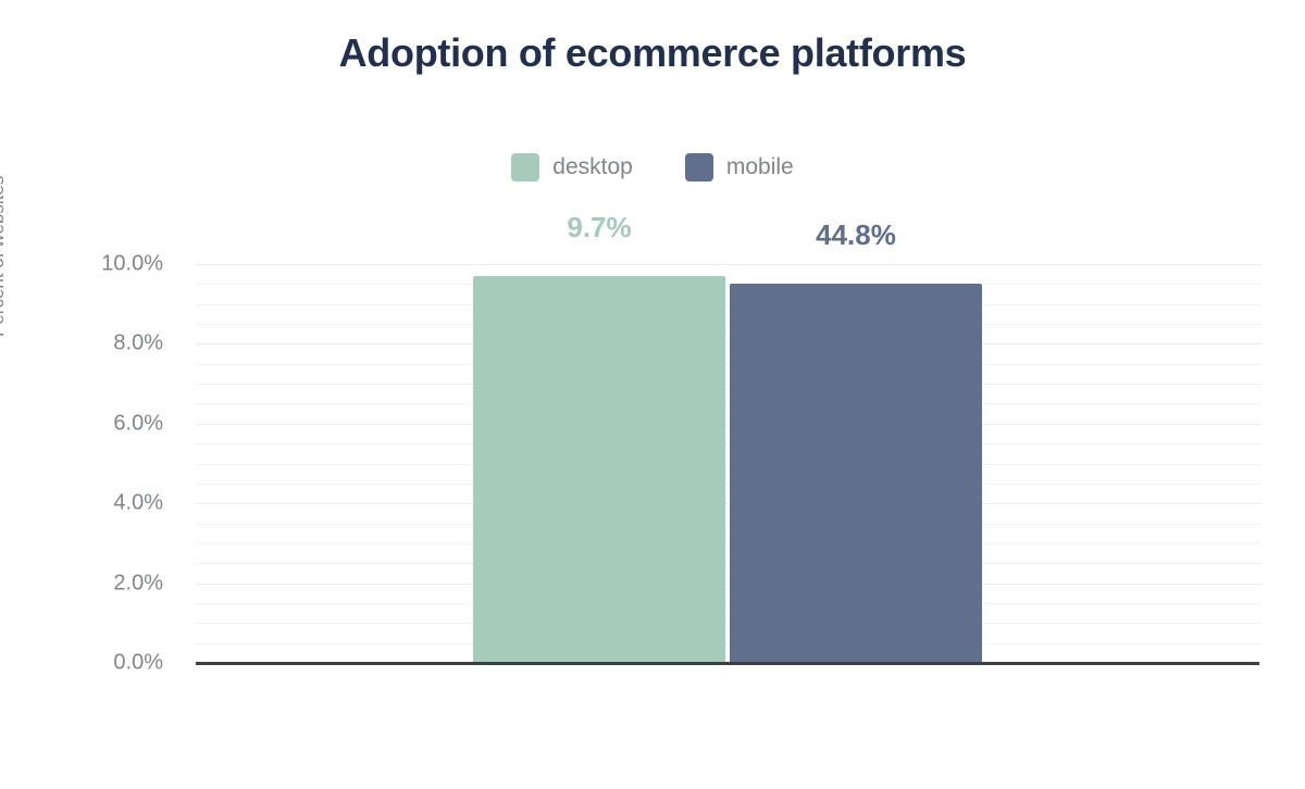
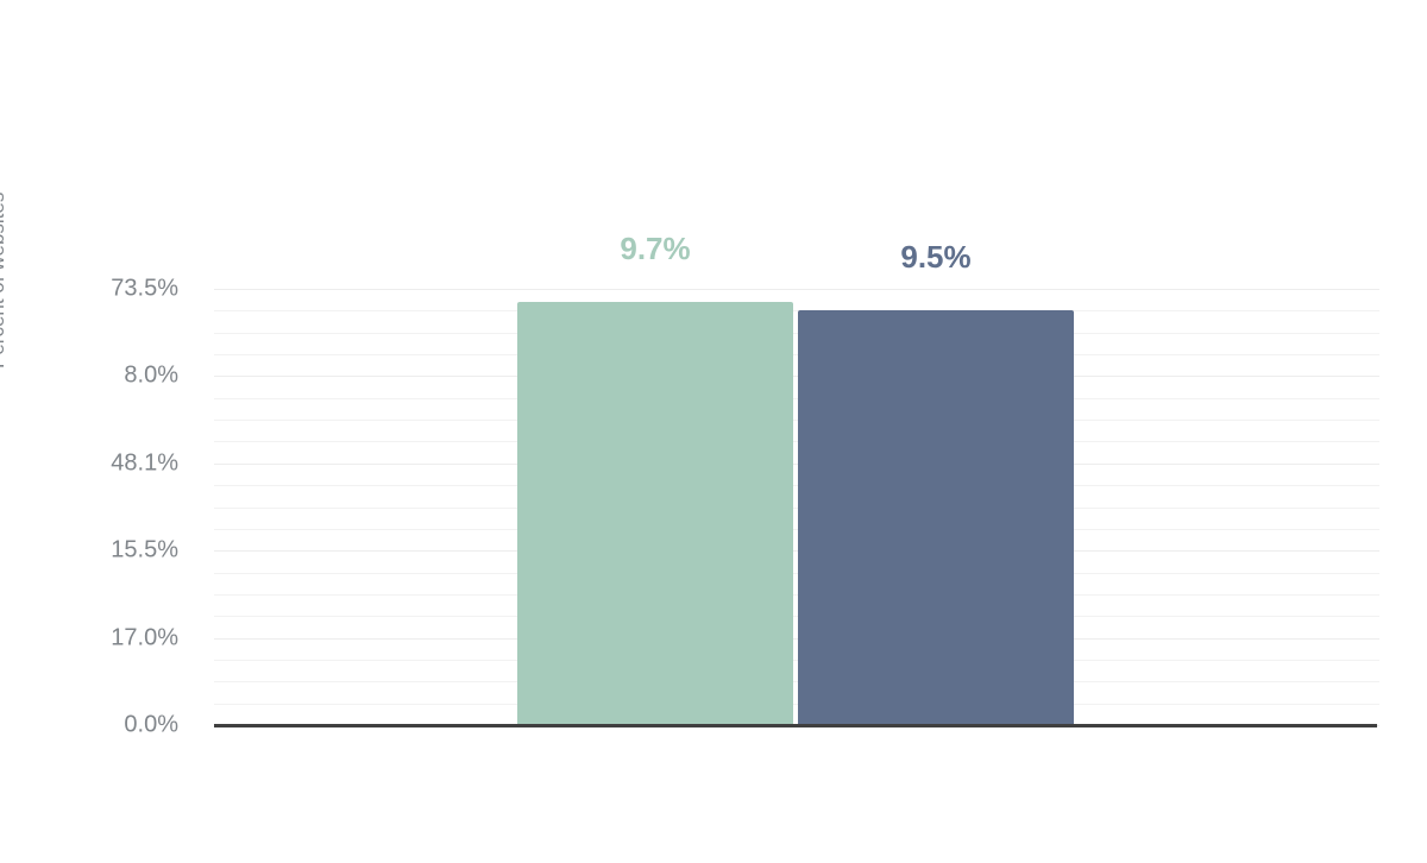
- Adoption of ecommerce platforms
- desktop
- mobile
  0.0%
- 2.0%
+ 17.0%
- 4.0%
+ 15.5%
- 6.0%
+ 48.1%
  8.0%
- 10.0%
+ 73.5%
  9.7%
- 44.8%
+ 9.5%
